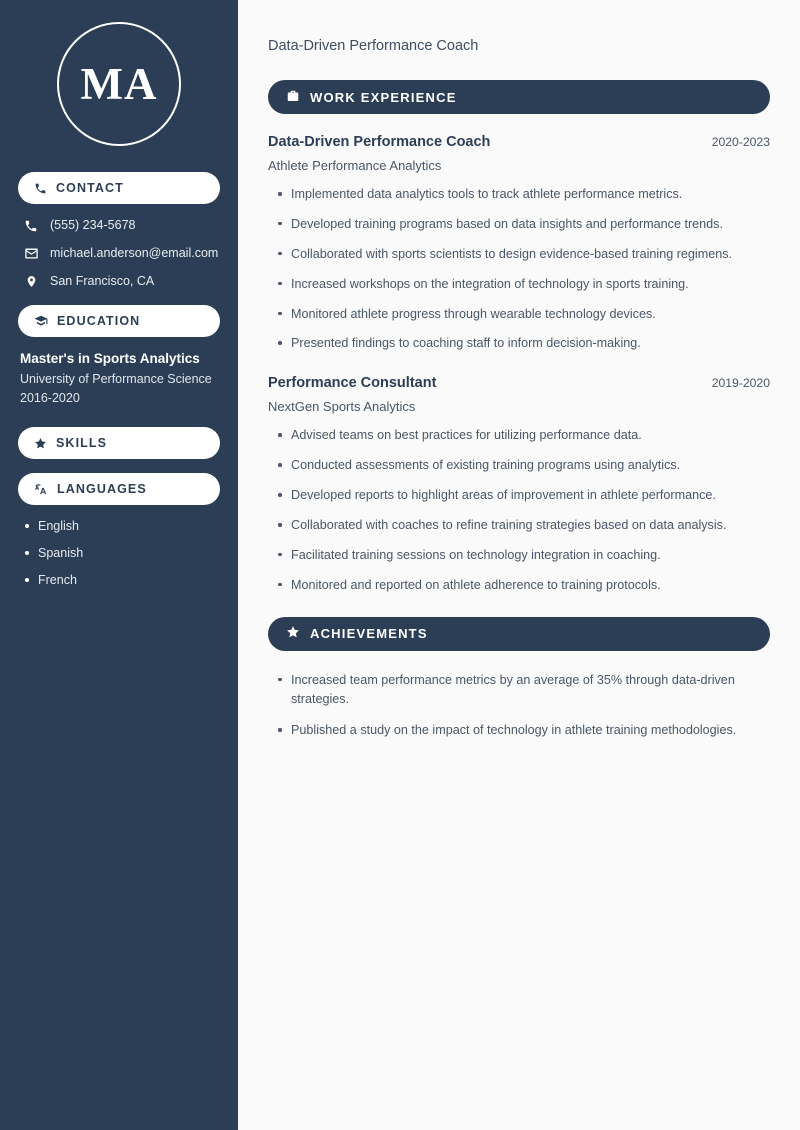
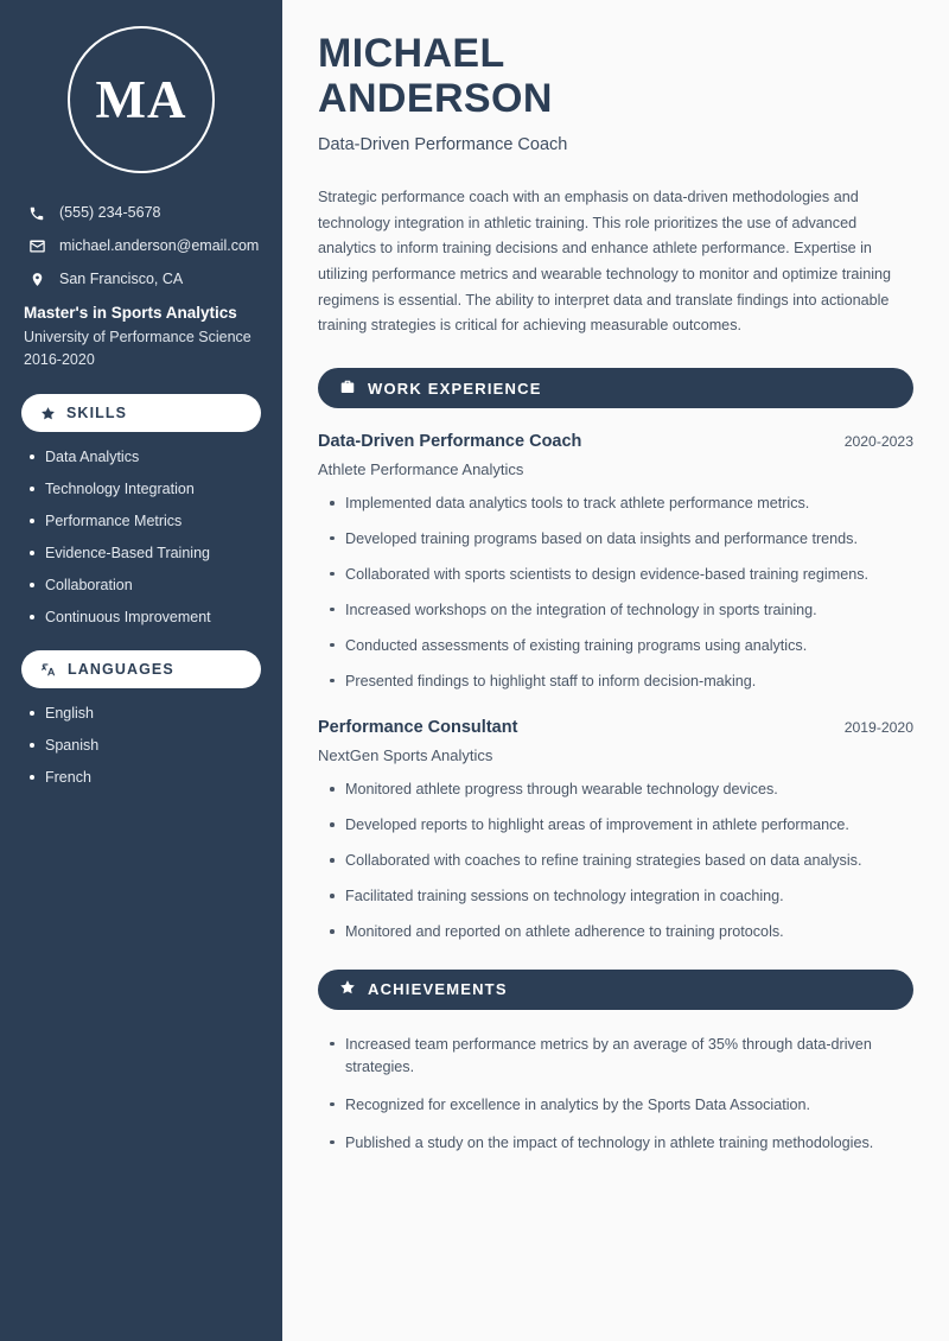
  MA
- CONTACT
  (555) 234-5678
  michael.anderson@email.com
  San Francisco, CA
- EDUCATION
  Master's in Sports Analytics
  University of Performance Science
  2016-2020
  SKILLS
+ Data Analytics
+ Technology Integration
+ Performance Metrics
+ Evidence-Based Training
+ Collaboration
+ Continuous Improvement
  LANGUAGES
  English
  Spanish
  French
+ MICHAEL
+ ANDERSON
  Data-Driven Performance Coach
+ Strategic performance coach with an emphasis on data-driven methodologies and technology integration in athletic training. This role prioritizes the use of advanced analytics to inform training decisions and enhance athlete performance. Expertise in utilizing performance metrics and wearable technology to monitor and optimize training regimens is essential. The ability to interpret data and translate findings into actionable training strategies is critical for achieving measurable outcomes.
  WORK EXPERIENCE
  Data-Driven Performance Coach
  2020-2023
  Athlete Performance Analytics
  Implemented data analytics tools to track athlete performance metrics.
  Developed training programs based on data insights and performance trends.
  Collaborated with sports scientists to design evidence-based training regimens.
  Increased workshops on the integration of technology in sports training.
- Monitored athlete progress through wearable technology devices.
+ Conducted assessments of existing training programs using analytics.
- Presented findings to coaching staff to inform decision-making.
+ Presented findings to highlight staff to inform decision-making.
  Performance Consultant
  2019-2020
  NextGen Sports Analytics
- Advised teams on best practices for utilizing performance data.
- Conducted assessments of existing training programs using analytics.
+ Monitored athlete progress through wearable technology devices.
  Developed reports to highlight areas of improvement in athlete performance.
  Collaborated with coaches to refine training strategies based on data analysis.
  Facilitated training sessions on technology integration in coaching.
  Monitored and reported on athlete adherence to training protocols.
  ACHIEVEMENTS
  Increased team performance metrics by an average of 35% through data-driven strategies.
+ Recognized for excellence in analytics by the Sports Data Association.
  Published a study on the impact of technology in athlete training methodologies.
